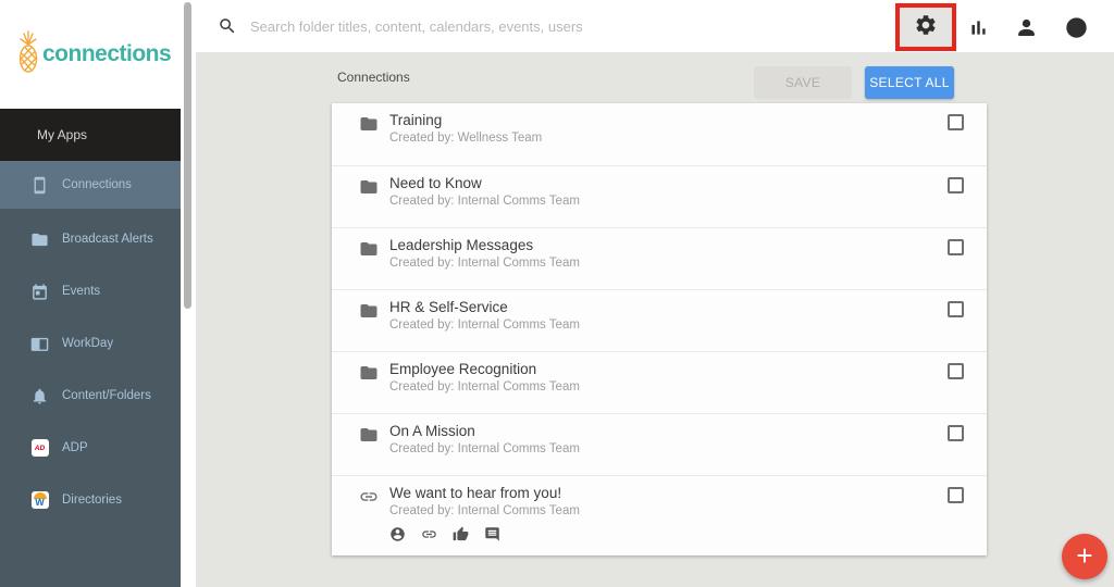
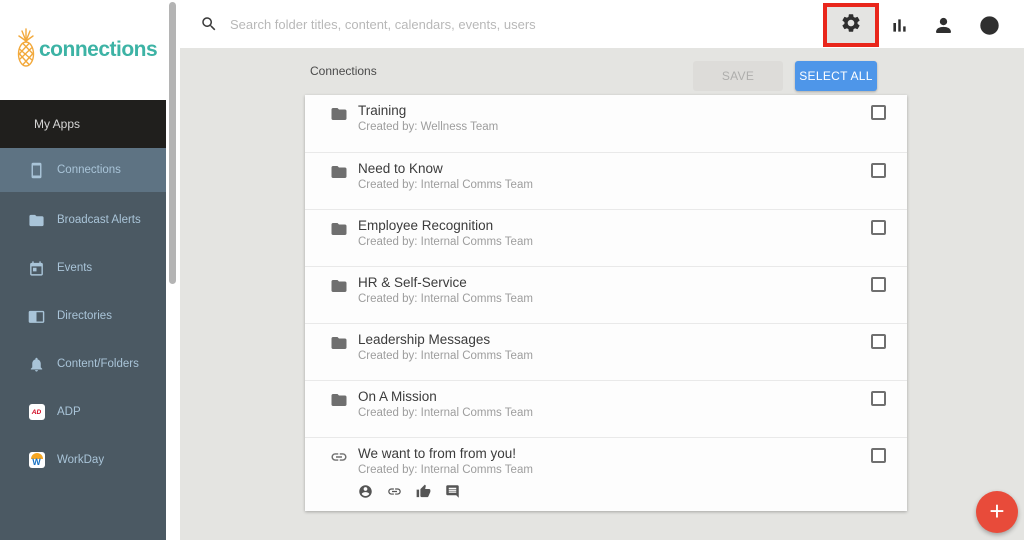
  connections
  My Apps
  Connections
  Broadcast Alerts
  Events
- WorkDay
+ Directories
  Content/Folders
  ADP
  W
- Directories
+ WorkDay
  Search folder titles, content, calendars, events, users
  Connections
  SAVE
  SELECT ALL
  Training
  Created by: Wellness Team
  Need to Know
  Created by: Internal Comms Team
- Leadership Messages
+ Employee Recognition
  Created by: Internal Comms Team
  HR & Self-Service
  Created by: Internal Comms Team
- Employee Recognition
+ Leadership Messages
  Created by: Internal Comms Team
  On A Mission
  Created by: Internal Comms Team
- We want to hear from you!
+ We want to from from you!
  Created by: Internal Comms Team
  +
